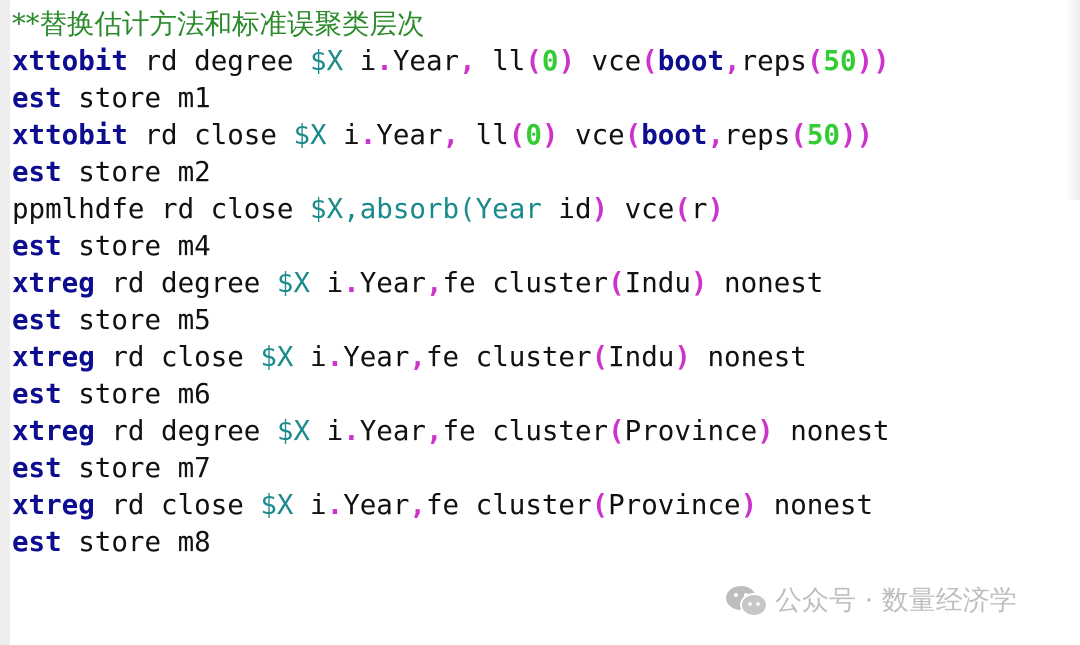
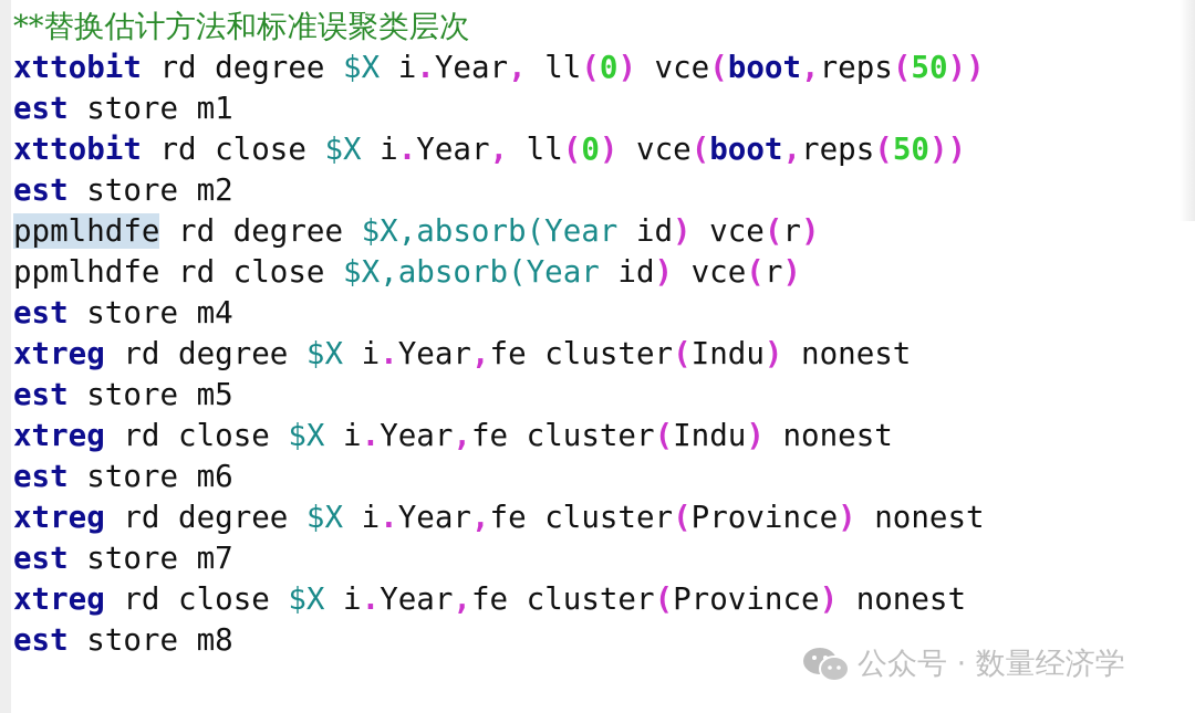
  **替换估计方法和标准误聚类层次
  xttobit rd degree $X i.Year, ll(0) vce(boot,reps(50))
  est store m1
  xttobit rd close $X i.Year, ll(0) vce(boot,reps(50))
  est store m2
+ ppmlhdfe rd degree $X,absorb(Year id) vce(r)
  ppmlhdfe rd close $X,absorb(Year id) vce(r)
  est store m4
  xtreg rd degree $X i.Year,fe cluster(Indu) nonest
  est store m5
  xtreg rd close $X i.Year,fe cluster(Indu) nonest
  est store m6
  xtreg rd degree $X i.Year,fe cluster(Province) nonest
  est store m7
  xtreg rd close $X i.Year,fe cluster(Province) nonest
  est store m8
  公众号 · 数量经济学
